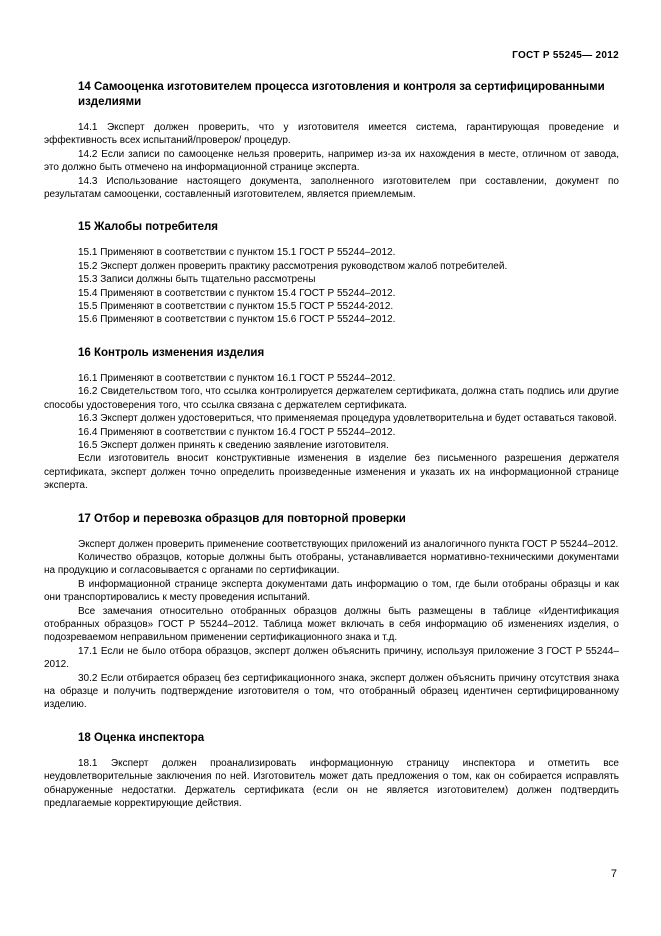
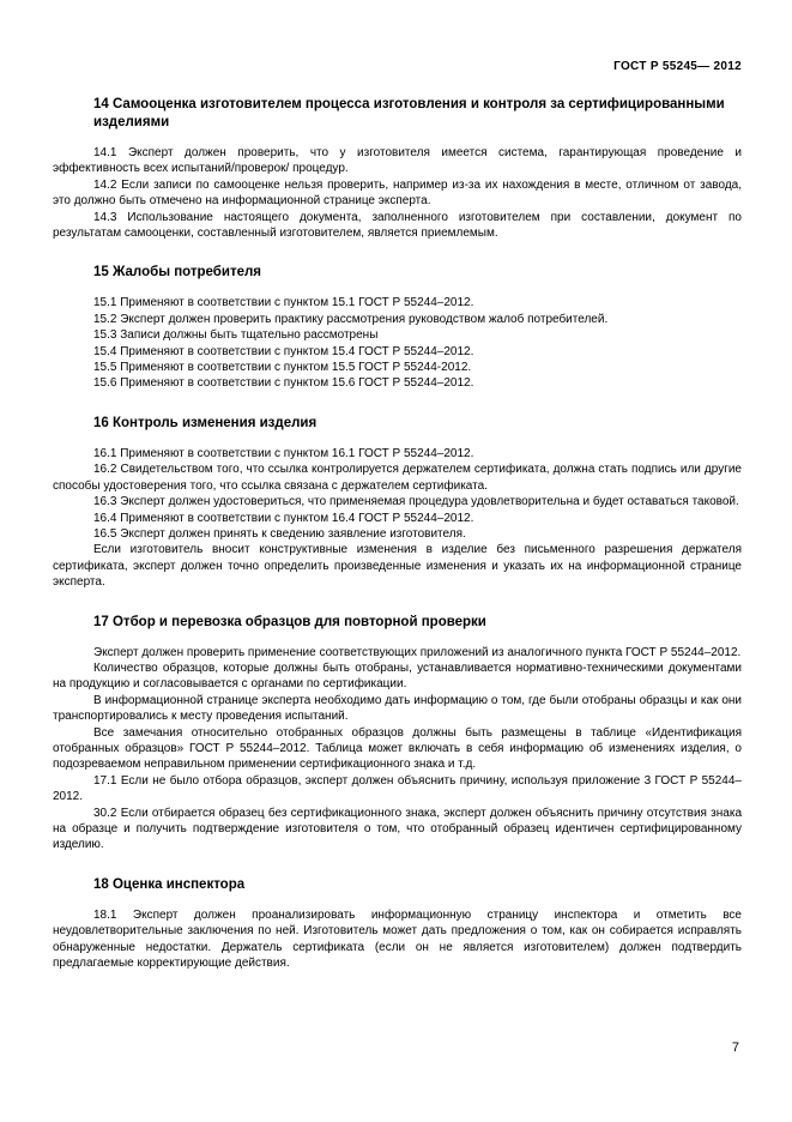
  ГОСТ Р 55245— 2012
  14 Самооценка изготовителем процесса изготовления и контроля за сертифицированными изделиями
  14.1 Эксперт должен проверить, что у изготовителя имеется система, гарантирующая проведение и эффективность всех испытаний/проверок/ процедур.
  14.2 Если записи по самооценке нельзя проверить, например из-за их нахождения в месте, отличном от завода, это должно быть отмечено на информационной странице эксперта.
  14.3 Использование настоящего документа, заполненного изготовителем при составлении, документ по результатам самооценки, составленный изготовителем, является приемлемым.
  15 Жалобы потребителя
  15.1 Применяют в соответствии с пунктом 15.1 ГОСТ Р 55244–2012.
  15.2 Эксперт должен проверить практику рассмотрения руководством жалоб потребителей.
  15.3 Записи должны быть тщательно рассмотрены
  15.4 Применяют в соответствии с пунктом 15.4 ГОСТ Р 55244–2012.
  15.5 Применяют в соответствии с пунктом 15.5 ГОСТ Р 55244-2012.
  15.6 Применяют в соответствии с пунктом 15.6 ГОСТ Р 55244–2012.
  16 Контроль изменения изделия
  16.1 Применяют в соответствии с пунктом 16.1 ГОСТ Р 55244–2012.
  16.2 Свидетельством того, что ссылка контролируется держателем сертификата, должна стать подпись или другие способы удостоверения того, что ссылка связана с держателем сертификата.
  16.3 Эксперт должен удостовериться, что применяемая процедура удовлетворительна и будет оставаться таковой.
  16.4 Применяют в соответствии с пунктом 16.4 ГОСТ Р 55244–2012.
  16.5 Эксперт должен принять к сведению заявление изготовителя.
  Если изготовитель вносит конструктивные изменения в изделие без письменного разрешения держателя сертификата, эксперт должен точно определить произведенные изменения и указать их на информационной странице эксперта.
  17 Отбор и перевозка образцов для повторной проверки
  Эксперт должен проверить применение соответствующих приложений из аналогичного пункта ГОСТ Р 55244–2012.
  Количество образцов, которые должны быть отобраны, устанавливается нормативно-техническими документами на продукцию и согласовывается с органами по сертификации.
- В информационной странице эксперта документами дать информацию о том, где были отобраны образцы и как они транспортировались к месту проведения испытаний.
+ В информационной странице эксперта необходимо дать информацию о том, где были отобраны образцы и как они транспортировались к месту проведения испытаний.
  Все замечания относительно отобранных образцов должны быть размещены в таблице «Идентификация отобранных образцов» ГОСТ Р 55244–2012. Таблица может включать в себя информацию об изменениях изделия, о подозреваемом неправильном применении сертификационного знака и т.д.
  17.1 Если не было отбора образцов, эксперт должен объяснить причину, используя приложение 3 ГОСТ Р 55244–2012.
  30.2 Если отбирается образец без сертификационного знака, эксперт должен объяснить причину отсутствия знака на образце и получить подтверждение изготовителя о том, что отобранный образец идентичен сертифицированному изделию.
  18 Оценка инспектора
  18.1 Эксперт должен проанализировать информационную страницу инспектора и отметить все неудовлетворительные заключения по ней. Изготовитель может дать предложения о том, как он собирается исправлять обнаруженные недостатки. Держатель сертификата (если он не является изготовителем) должен подтвердить предлагаемые корректирующие действия.
  7
